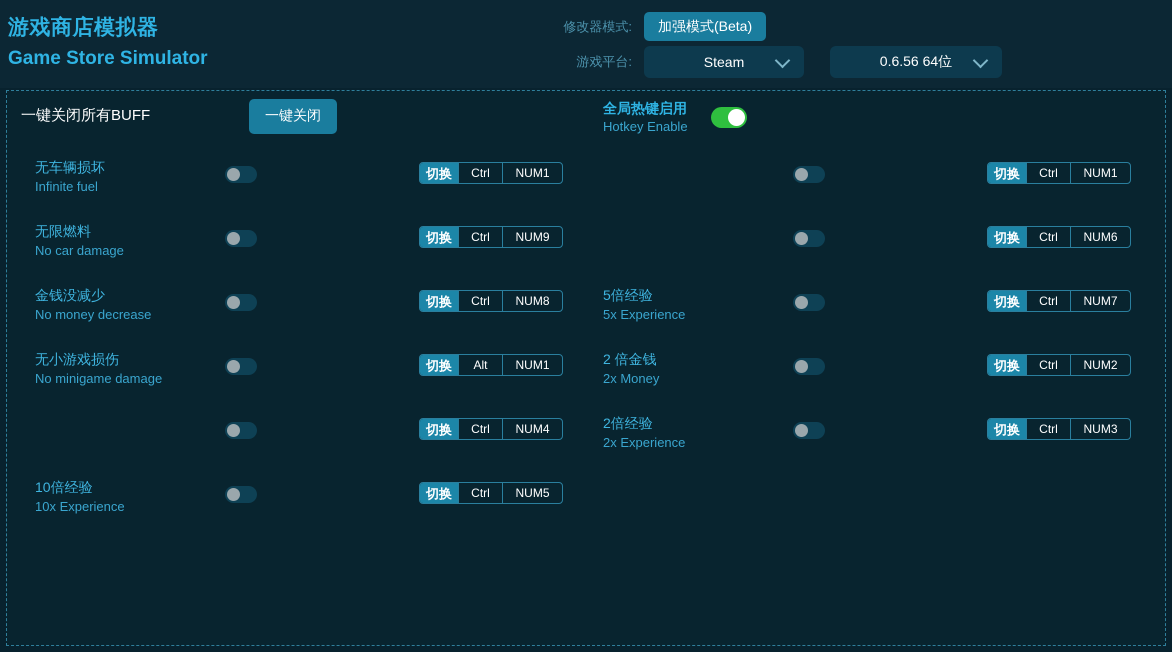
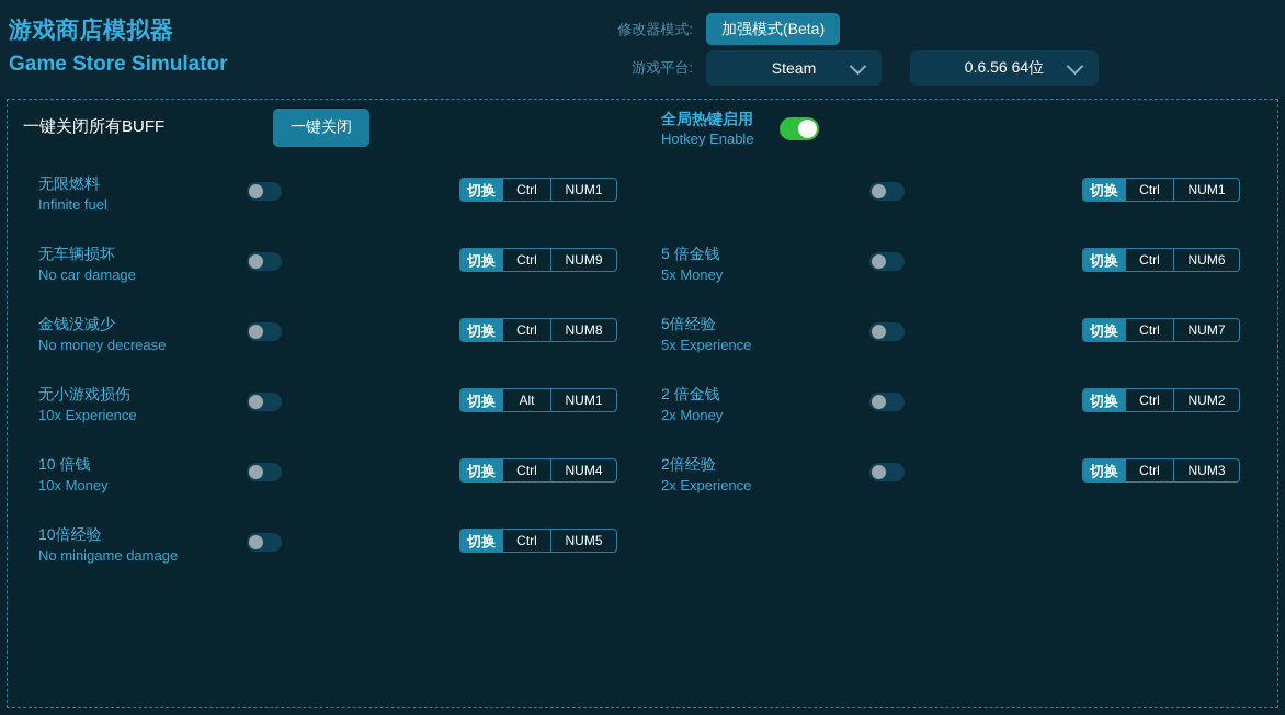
  游戏商店模拟器
  Game Store Simulator
  修改器模式:
  加强模式(Beta)
  游戏平台:
  Steam
  0.6.56 64位
  一键关闭所有BUFF
  一键关闭
  全局热键启用
  Hotkey Enable
- 无车辆损坏
+ 无限燃料
  Infinite fuel
  切换
  Ctrl
  NUM1
- 无限燃料
+ 无车辆损坏
  No car damage
  切换
  Ctrl
  NUM9
  金钱没减少
  No money decrease
  切换
  Ctrl
  NUM8
  无小游戏损伤
- No minigame damage
+ 10x Experience
  切换
  Alt
  NUM1
+ 10 倍钱
+ 10x Money
  切换
  Ctrl
  NUM4
  10倍经验
- 10x Experience
+ No minigame damage
  切换
  Ctrl
  NUM5
  切换
  Ctrl
  NUM1
+ 5 倍金钱
+ 5x Money
  切换
  Ctrl
  NUM6
  5倍经验
  5x Experience
  切换
  Ctrl
  NUM7
  2 倍金钱
  2x Money
  切换
  Ctrl
  NUM2
  2倍经验
  2x Experience
  切换
  Ctrl
  NUM3
